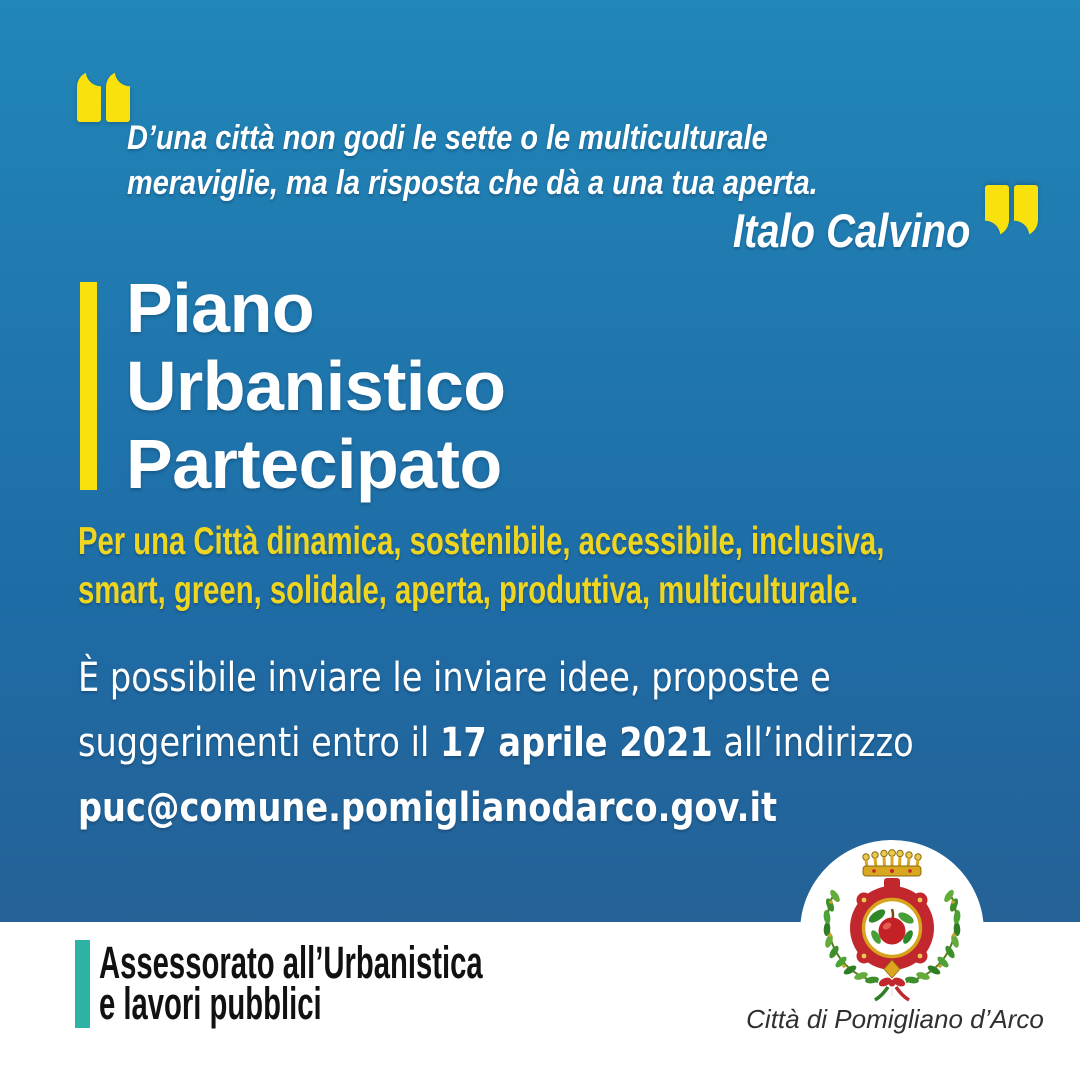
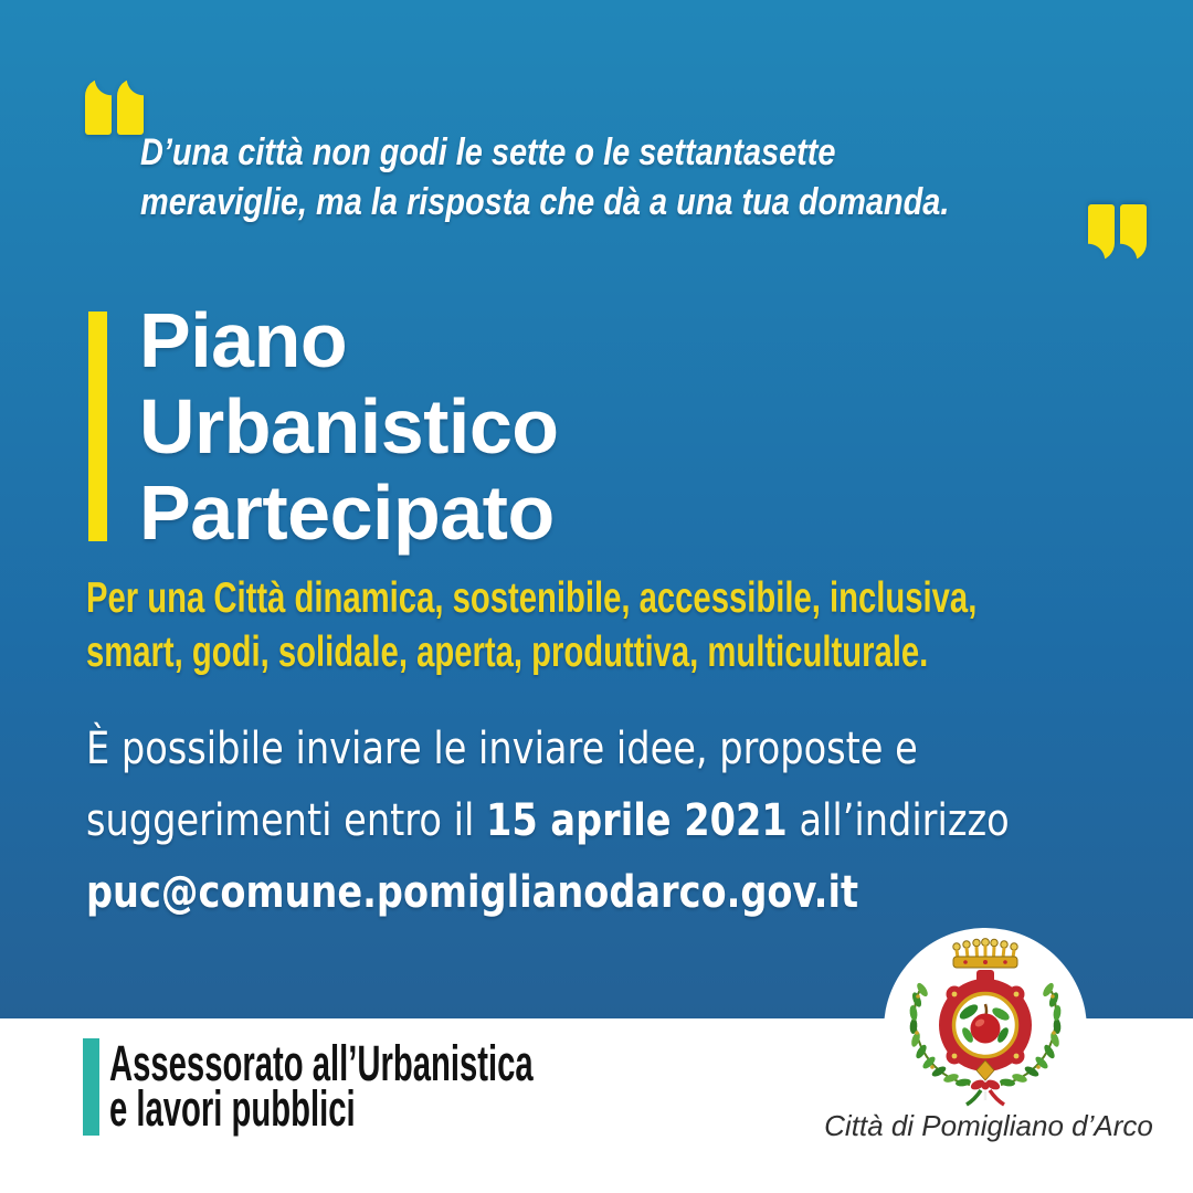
- D’una città non godi le sette o le multiculturale
+ D’una città non godi le sette o le settantasette
- meraviglie, ma la risposta che dà a una tua aperta.
+ meraviglie, ma la risposta che dà a una tua domanda.
- Italo Calvino
  Piano
  Urbanistico
  Partecipato
  Per una Città dinamica, sostenibile, accessibile, inclusiva,
- smart, green, solidale, aperta, produttiva, multiculturale.
+ smart, godi, solidale, aperta, produttiva, multiculturale.
  È possibile inviare le inviare idee, proposte e
- suggerimenti entro il 17 aprile 2021 all’indirizzo
+ suggerimenti entro il 15 aprile 2021 all’indirizzo
  puc@comune.pomiglianodarco.gov.it
  Assessorato all’Urbanistica
  e lavori pubblici
  Città di Pomigliano d’Arco
